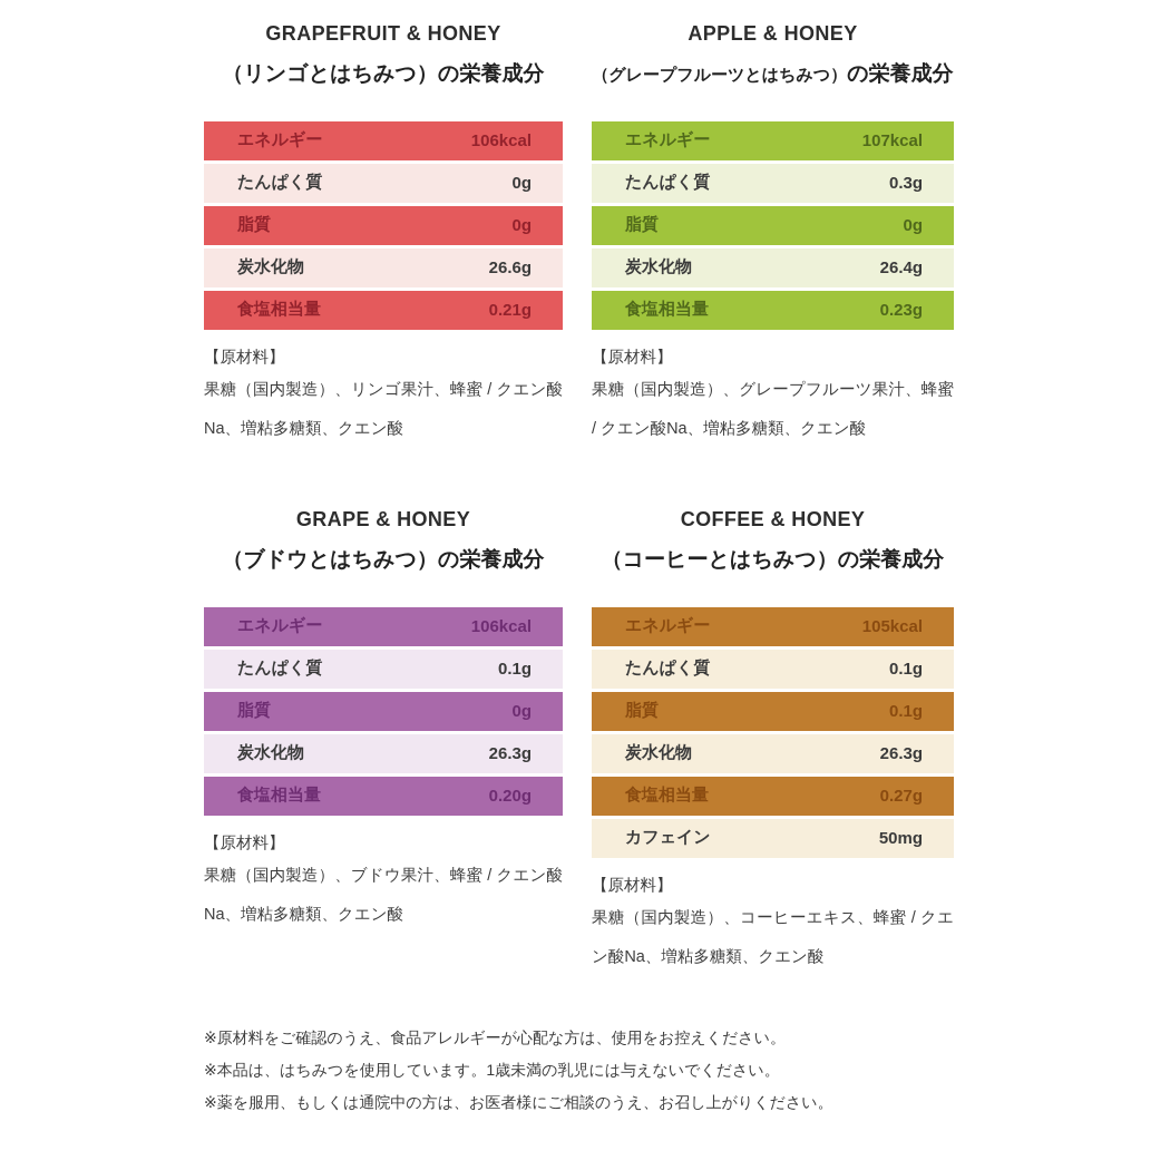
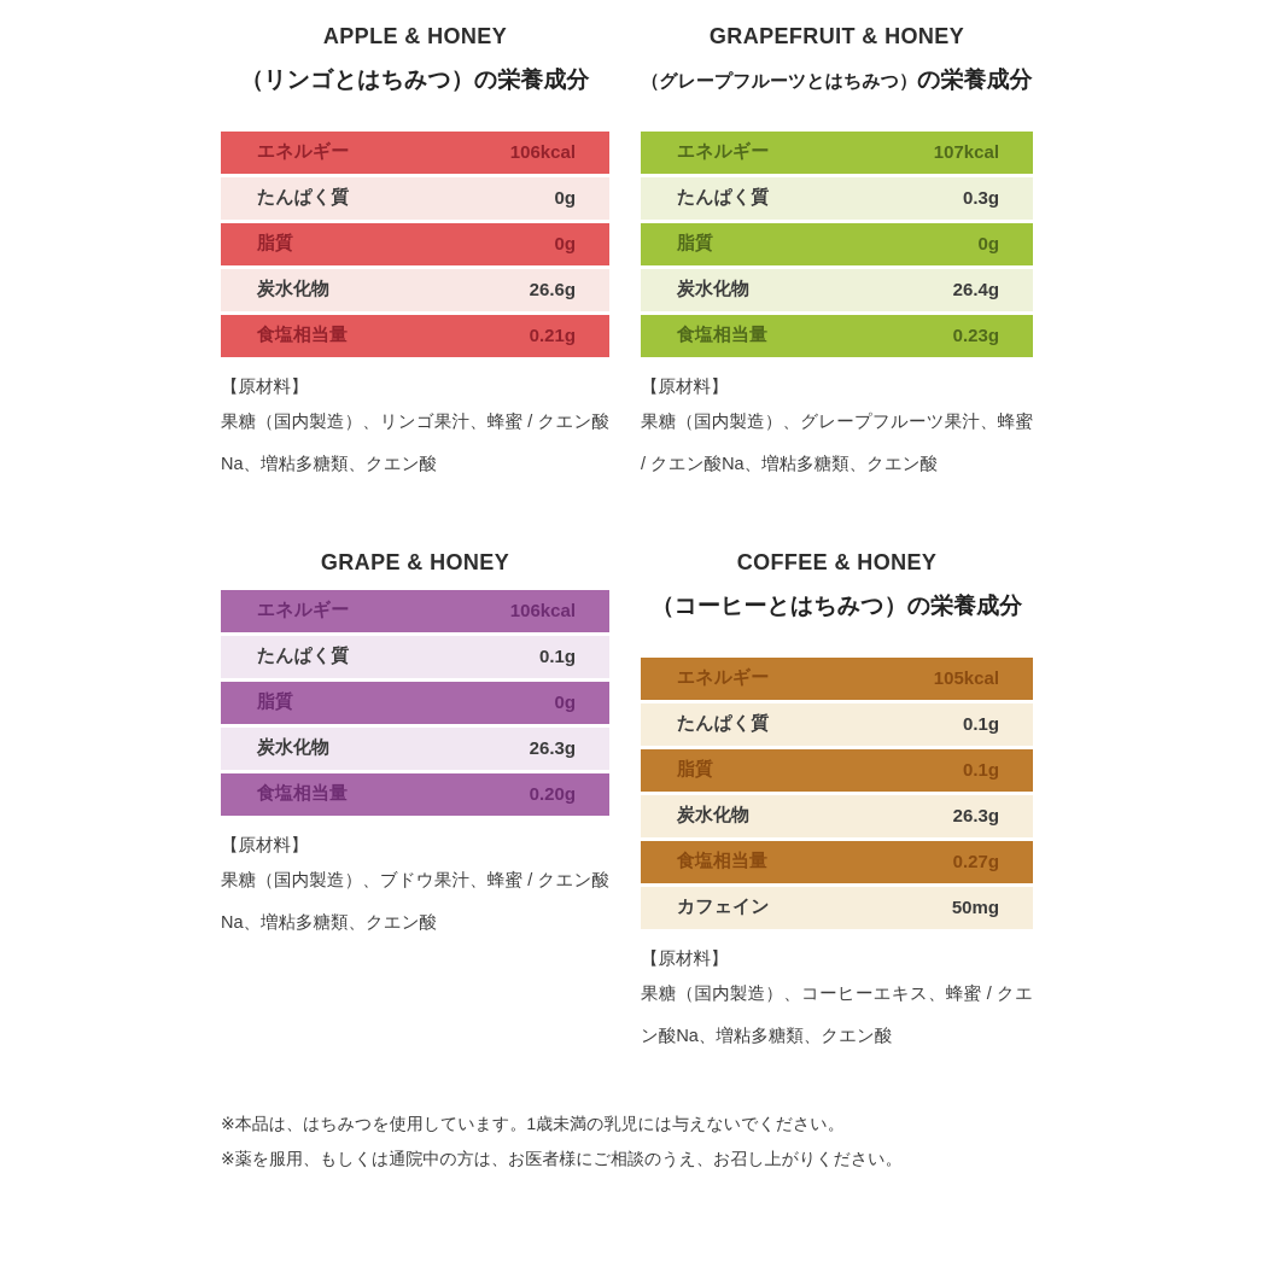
- GRAPEFRUIT & HONEY
+ APPLE & HONEY
  （リンゴとはちみつ）の栄養成分
  エネルギー
  106kcal
  たんぱく質
  0g
  脂質
  0g
  炭水化物
  26.6g
  食塩相当量
  0.21g
  【原材料】
  果糖（国内製造）、リンゴ果汁、蜂蜜 / クエン酸Na、増粘多糖類、クエン酸
- APPLE & HONEY
+ GRAPEFRUIT & HONEY
  （グレープフルーツとはちみつ）の栄養成分
  エネルギー
  107kcal
  たんぱく質
  0.3g
  脂質
  0g
  炭水化物
  26.4g
  食塩相当量
  0.23g
  【原材料】
  果糖（国内製造）、グレープフルーツ果汁、蜂蜜 / クエン酸Na、増粘多糖類、クエン酸
  GRAPE & HONEY
- （ブドウとはちみつ）の栄養成分
  エネルギー
  106kcal
  たんぱく質
  0.1g
  脂質
  0g
  炭水化物
  26.3g
  食塩相当量
  0.20g
  【原材料】
  果糖（国内製造）、ブドウ果汁、蜂蜜 / クエン酸Na、増粘多糖類、クエン酸
  COFFEE & HONEY
  （コーヒーとはちみつ）の栄養成分
  エネルギー
  105kcal
  たんぱく質
  0.1g
  脂質
  0.1g
  炭水化物
  26.3g
  食塩相当量
  0.27g
  カフェイン
  50mg
  【原材料】
  果糖（国内製造）、コーヒーエキス、蜂蜜 / クエン酸Na、増粘多糖類、クエン酸
- ※原材料をご確認のうえ、食品アレルギーが心配な方は、使用をお控えください。
  ※本品は、はちみつを使用しています。1歳未満の乳児には与えないでください。
  ※薬を服用、もしくは通院中の方は、お医者様にご相談のうえ、お召し上がりください。
